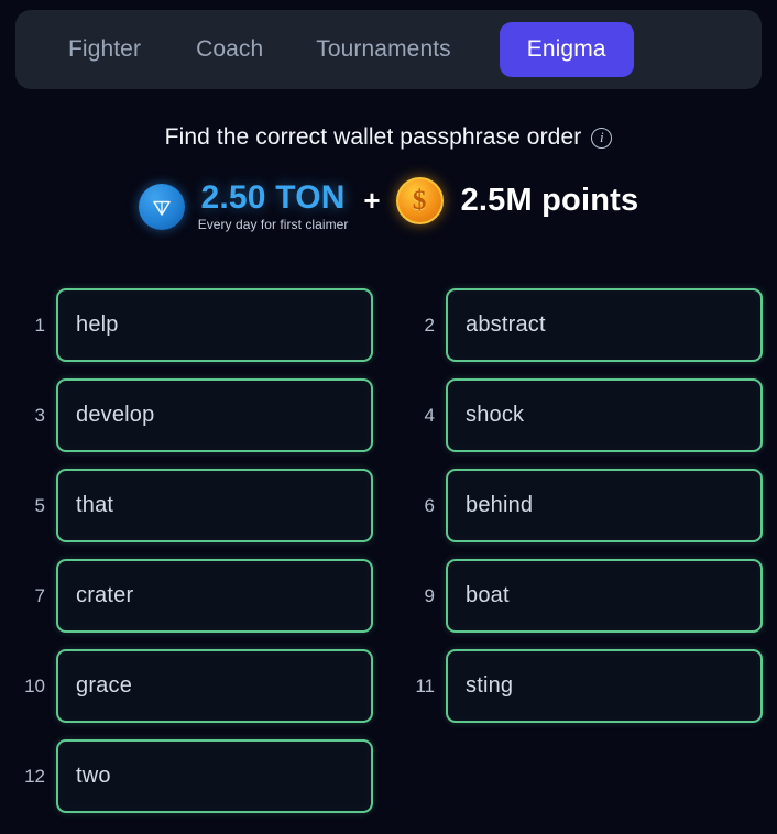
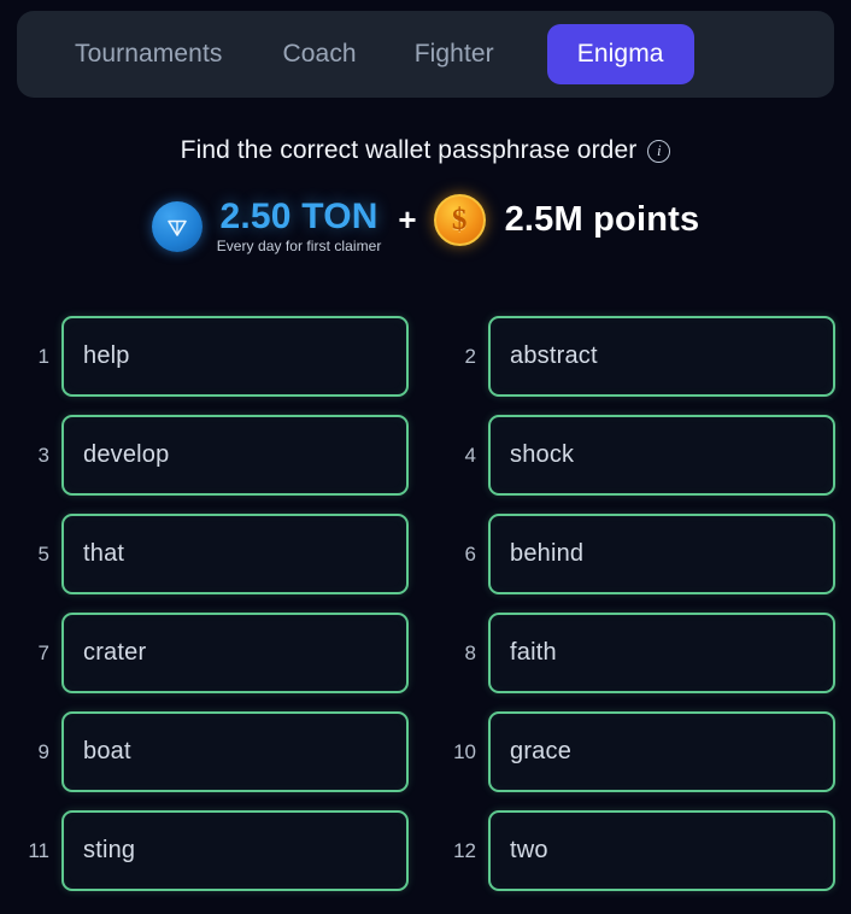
- Fighter
+ Tournaments
  Coach
- Tournaments
+ Fighter
  Enigma
  Find the correct wallet passphrase order
  i
  2.50 TON
  Every day for first claimer
  +
  $
  2.5M points
  1
  help
  2
  abstract
  3
  develop
  4
  shock
  5
  that
  6
  behind
  7
  crater
+ 8
+ faith
  9
  boat
  10
  grace
  11
  sting
  12
  two
